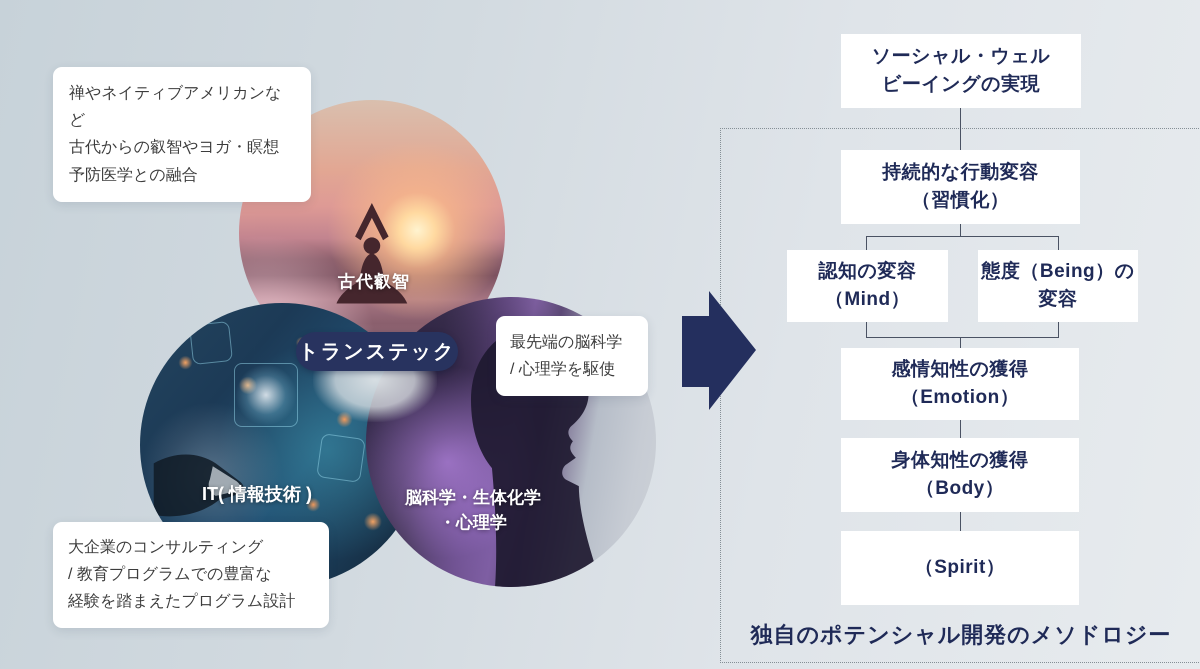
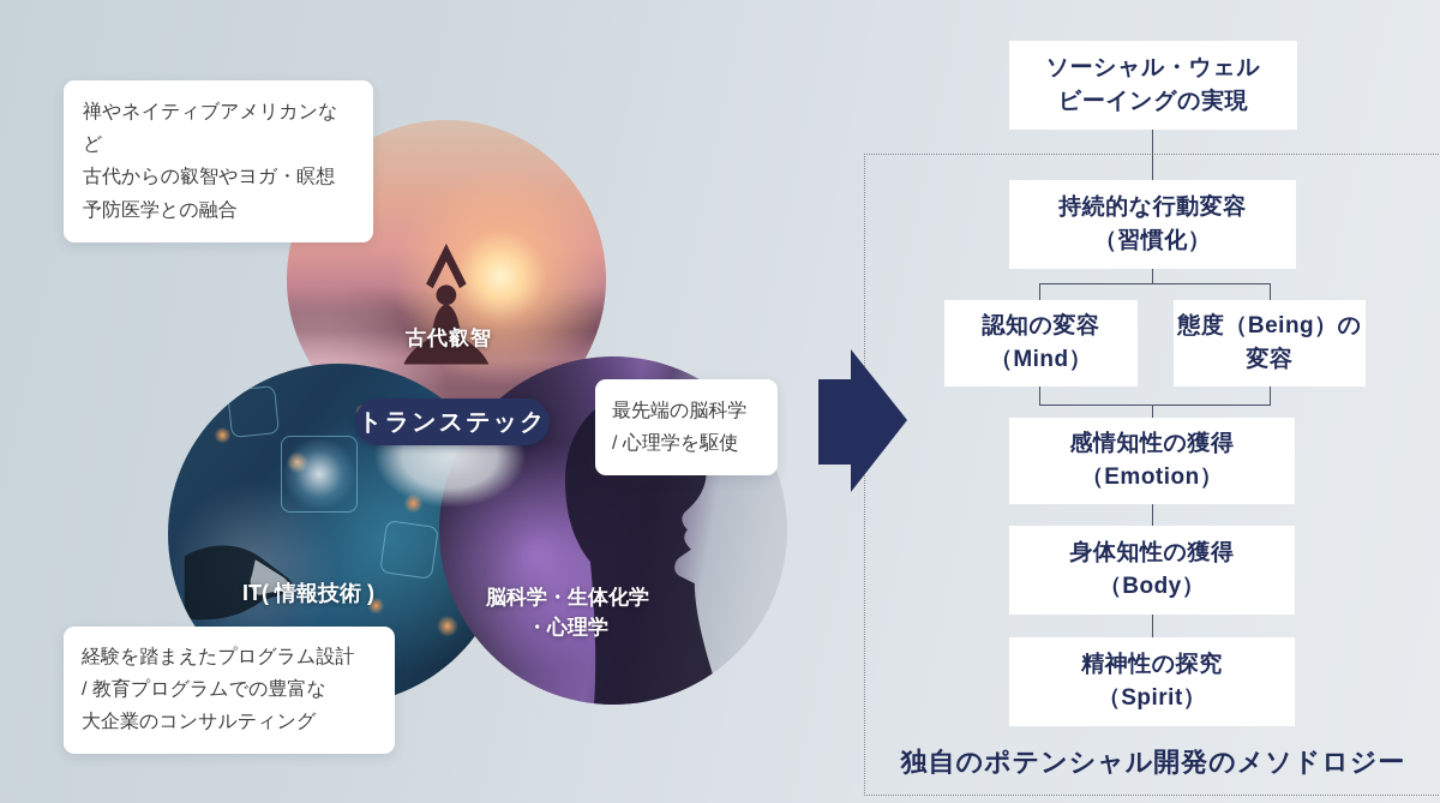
  古代叡智
  IT( 情報技術 )
  脳科学・生体化学
  ・心理学
  トランステック
  禅やネイティブアメリカンなど
  古代からの叡智やヨガ・瞑想
  予防医学との融合
  最先端の脳科学
  / 心理学を駆使
- 大企業のコンサルティング
+ 経験を踏まえたプログラム設計
  / 教育プログラムでの豊富な
- 経験を踏まえたプログラム設計
+ 大企業のコンサルティング
  ソーシャル・ウェル
  ビーイングの実現
  持続的な行動変容
  （習慣化）
  認知の変容
  （Mind）
  態度（Being）の
  変容
  感情知性の獲得
  （Emotion）
  身体知性の獲得
  （Body）
+ 精神性の探究
  （Spirit）
  独自のポテンシャル開発のメソドロジー
